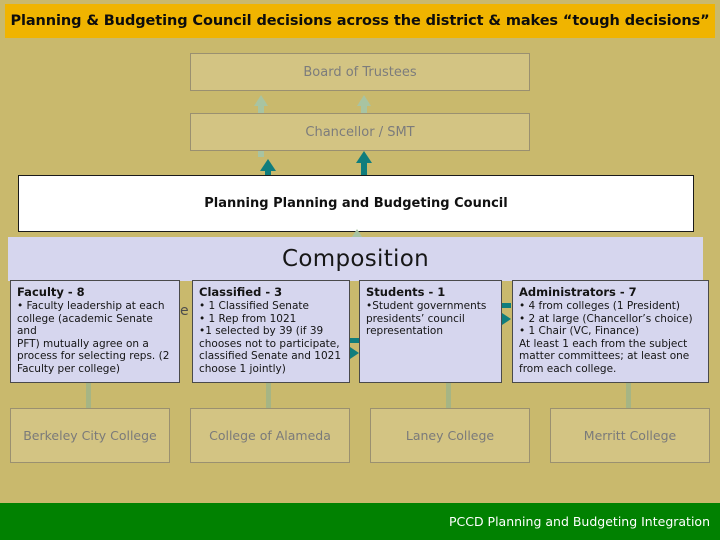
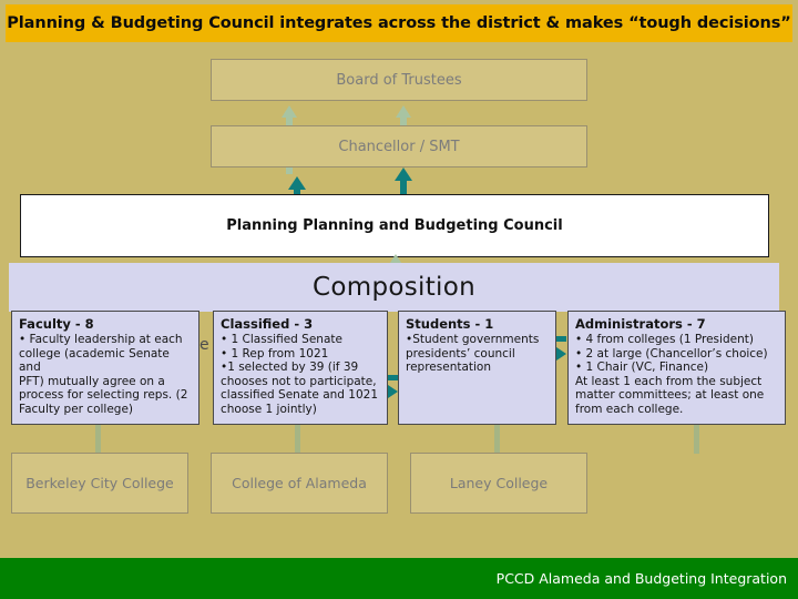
- Planning & Budgeting Council decisions across the district & makes “tough decisions”
+ Planning & Budgeting Council integrates across the district & makes “tough decisions”
  Board of Trustees
  Chancellor / SMT
  Planning Planning and Budgeting Council
  Composition
  e
  Faculty - 8
  • Faculty leadership at each
  college (academic Senate and
  PFT) mutually agree on a
  process for selecting reps. (2
  Faculty per college)
  Classified - 3
  • 1 Classified Senate
  • 1 Rep from 1021
  •1 selected by 39 (if 39
  chooses not to participate,
  classified Senate and 1021
  choose 1 jointly)
  Students - 1
  •Student governments
  presidents’ council
  representation
  Administrators - 7
  • 4 from colleges (1 President)
  • 2 at large (Chancellor’s choice)
  • 1 Chair (VC, Finance)
  At least 1 each from the subject
  matter committees; at least one
  from each college.
  Berkeley City College
  College of Alameda
  Laney College
- Merritt College
- PCCD Planning and Budgeting Integration
+ PCCD Alameda and Budgeting Integration
